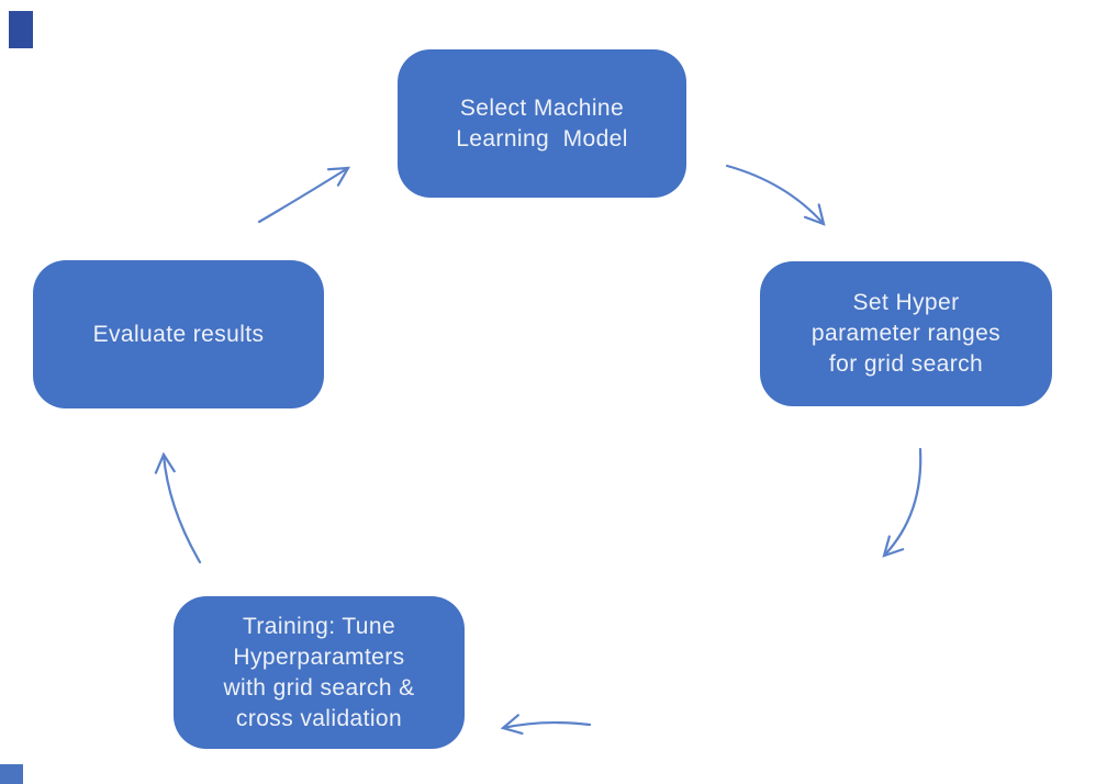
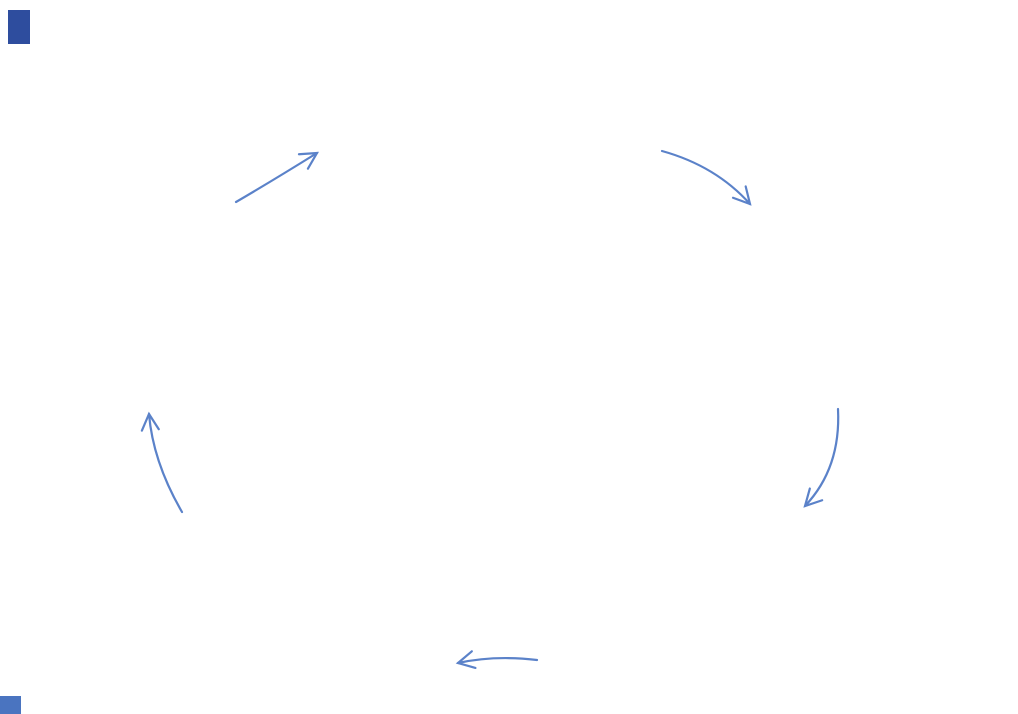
- Select Machine
- Learning Model
- Set Hyper
- parameter ranges
- for grid search
- Training: Tune
- Hyperparamters
- with grid search &
- cross validation
- Evaluate results
